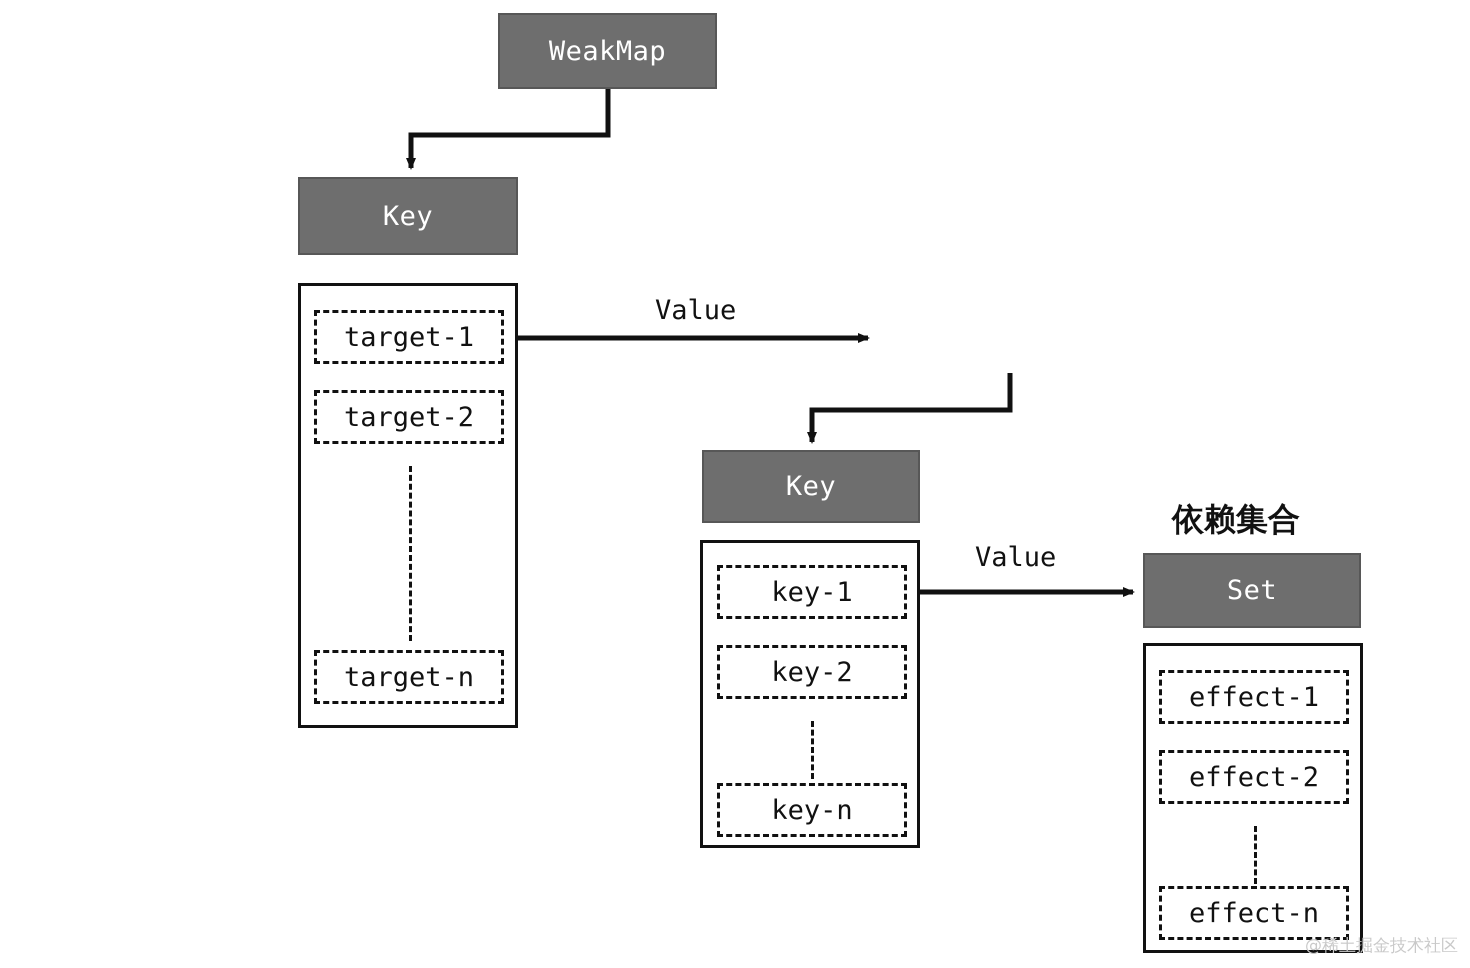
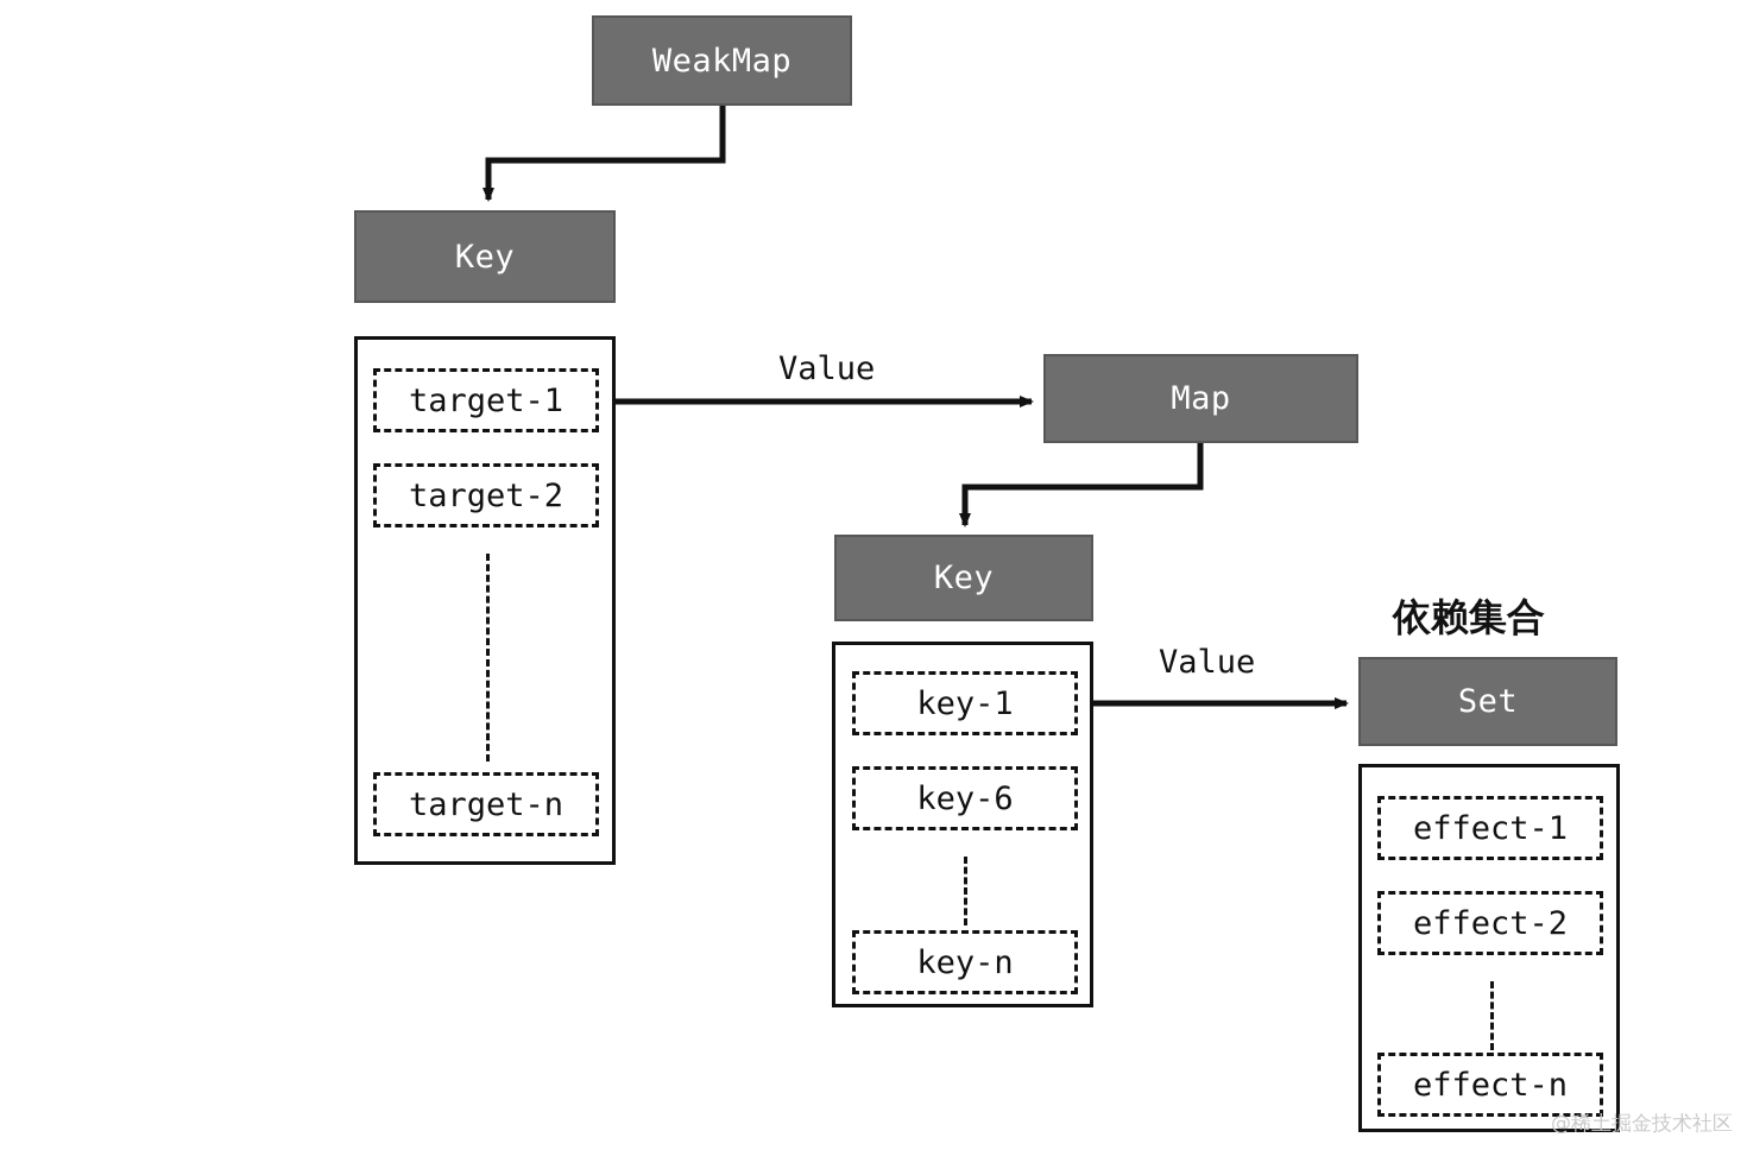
  WeakMap
  Key
  target-1
  target-2
  target-n
  Value
+ Map
  Key
  key-1
- key-2
+ key-6
  key-n
  Value
  依赖集合
  Set
  effect-1
  effect-2
  effect-n
  @稀土掘金技术社区
